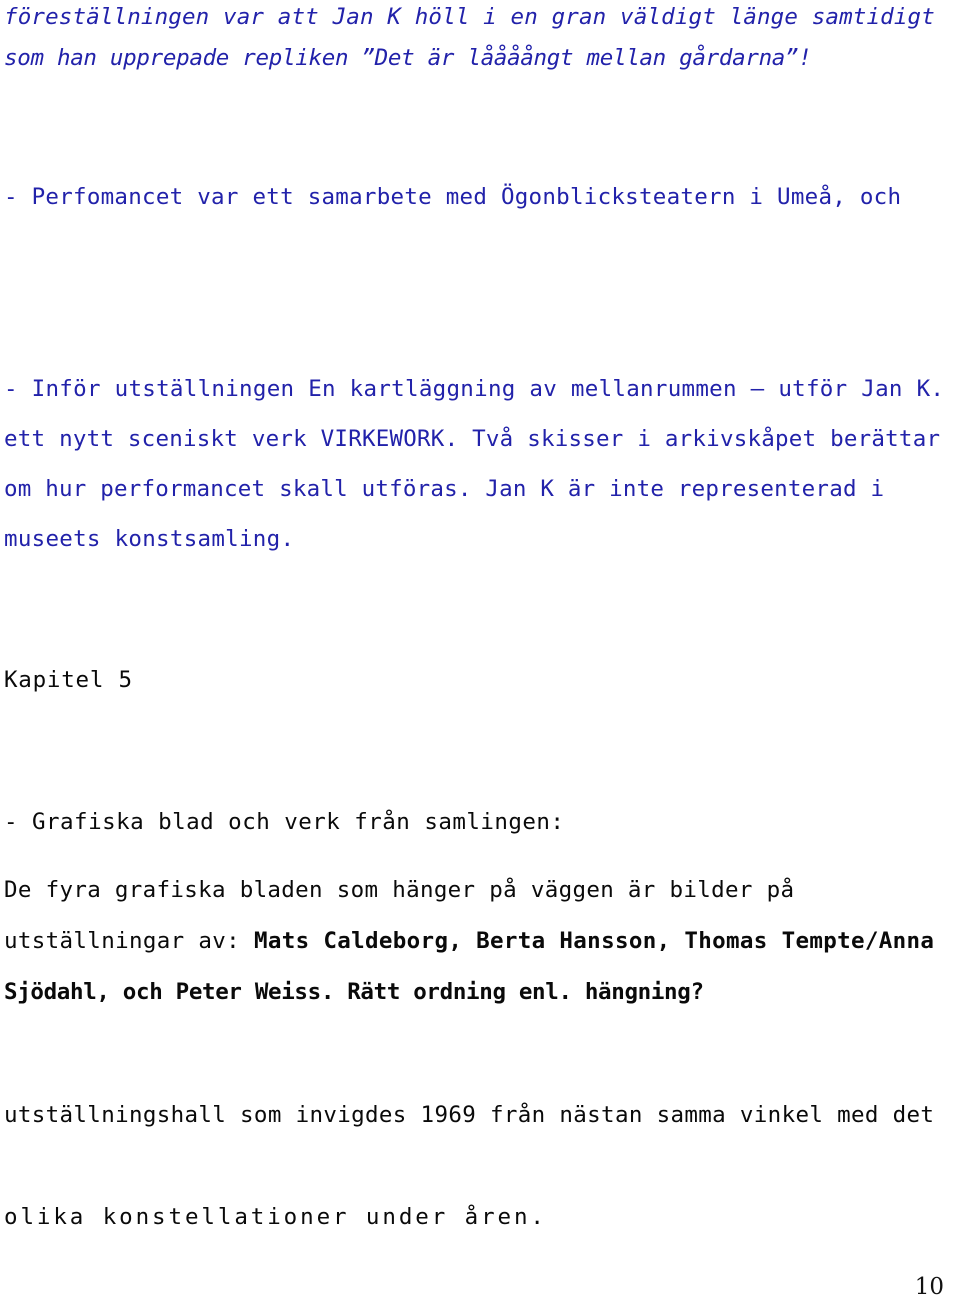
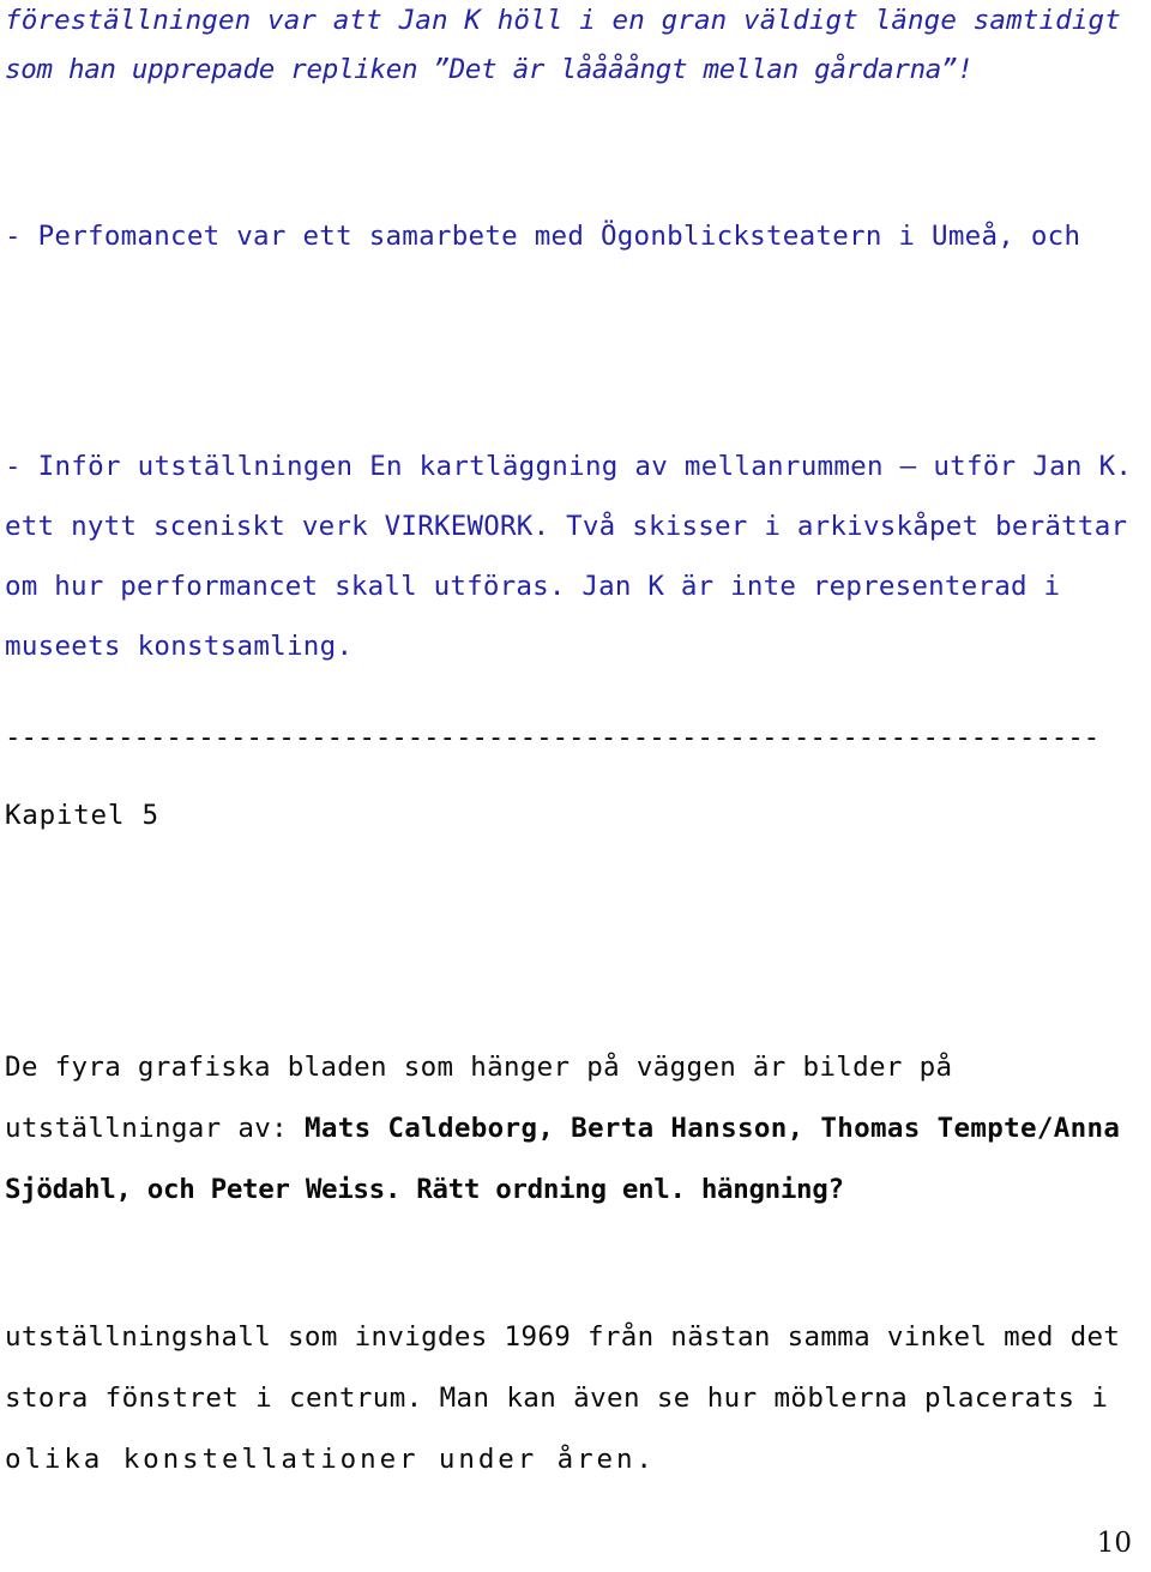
  föreställningen var att Jan K höll i en gran väldigt länge samtidigt
  som han upprepade repliken ”Det är låååångt mellan gårdarna”!
  - Perfomancet var ett samarbete med Ögonblicksteatern i Umeå, och
  - Inför utställningen En kartläggning av mellanrummen — utför Jan K.
  ett nytt sceniskt verk VIRKEWORK. Två skisser i arkivskåpet berättar
  om hur performancet skall utföras. Jan K är inte representerad i
  museets konstsamling.
+ --------------------------------------------------------------------
  Kapitel 5
- - Grafiska blad och verk från samlingen:
  De fyra grafiska bladen som hänger på väggen är bilder på
  utställningar av: Mats Caldeborg, Berta Hansson, Thomas Tempte/Anna
  Sjödahl, och Peter Weiss. Rätt ordning enl. hängning?
  utställningshall som invigdes 1969 från nästan samma vinkel med det
+ stora fönstret i centrum. Man kan även se hur möblerna placerats i
  olika konstellationer under åren.
  10
